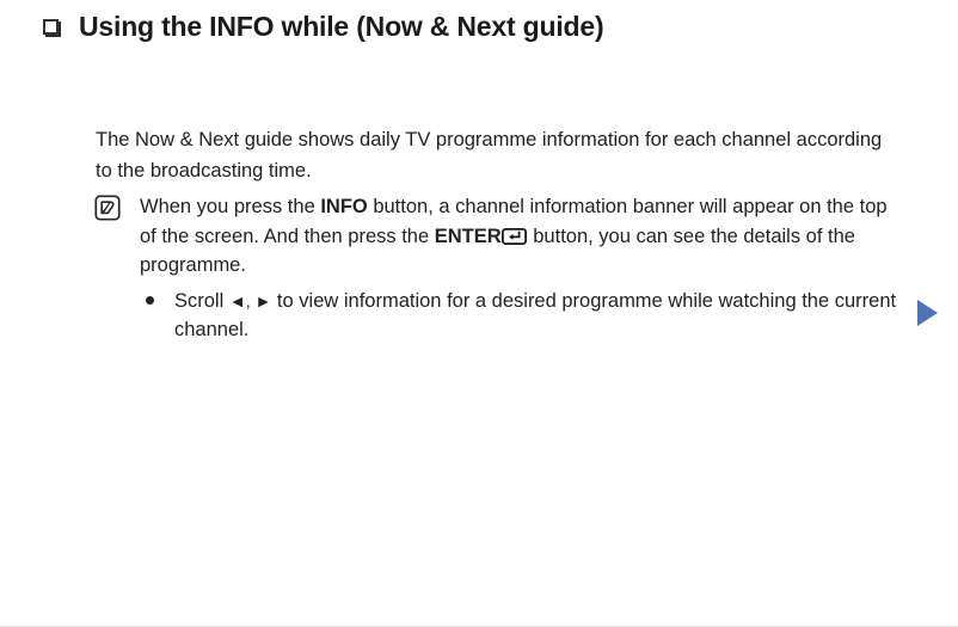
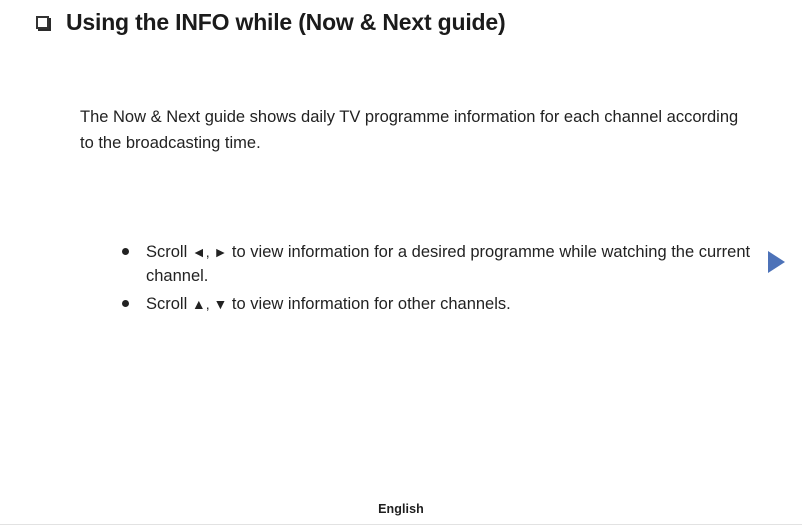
  Using the INFO while (Now & Next guide)
  The Now & Next guide shows daily TV programme information for each channel according to the broadcasting time.
- When you press the INFO button, a channel information banner will appear on the top of the screen. And then press the ENTER button, you can see the details of the programme.
  Scroll ◄, ► to view information for a desired programme while watching the current channel.
+ Scroll ▲, ▼ to view information for other channels.
+ English
